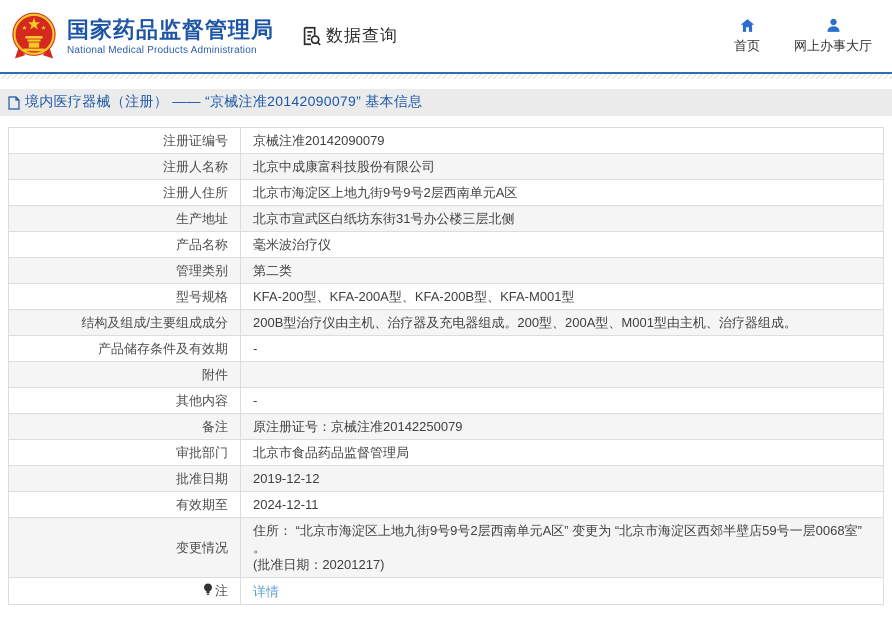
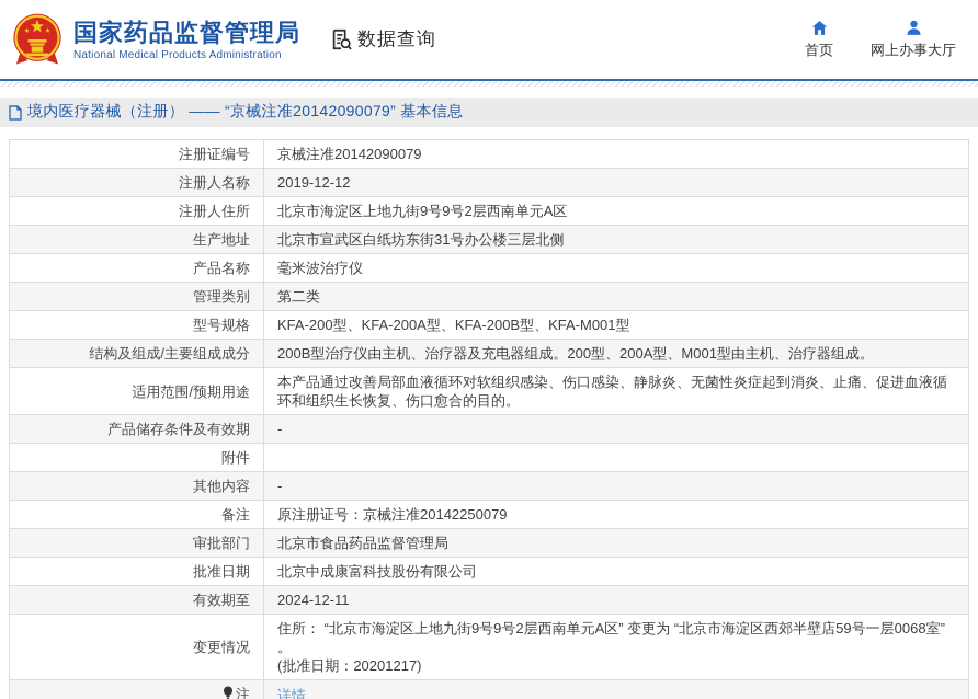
  国家药品监督管理局
  National Medical Products Administration
  数据查询
  首页
  网上办事大厅
  境内医疗器械（注册） —— “京械注准20142090079” 基本信息
  注册证编号	京械注准20142090079
- 注册人名称	北京中成康富科技股份有限公司
+ 注册人名称	2019-12-12
  注册人住所	北京市海淀区上地九街9号9号2层西南单元A区
  生产地址	北京市宣武区白纸坊东街31号办公楼三层北侧
  产品名称	毫米波治疗仪
  管理类别	第二类
  型号规格	KFA-200型、KFA-200A型、KFA-200B型、KFA-M001型
  结构及组成/主要组成成分	200B型治疗仪由主机、治疗器及充电器组成。200型、200A型、M001型由主机、治疗器组成。
+ 适用范围/预期用途	本产品通过改善局部血液循环对软组织感染、伤口感染、静脉炎、无菌性炎症起到消炎、止痛、促进血液循环和组织生长恢复、伤口愈合的目的。
  产品储存条件及有效期	-
  附件
  其他内容	-
  备注	原注册证号：京械注准20142250079
  审批部门	北京市食品药品监督管理局
- 批准日期	2019-12-12
+ 批准日期	北京中成康富科技股份有限公司
  有效期至	2024-12-11
  变更情况	住所： “北京市海淀区上地九街9号9号2层西南单元A区” 变更为 “北京市海淀区西郊半壁店59号一层0068室” 。 (批准日期：20201217)
  注	详情
